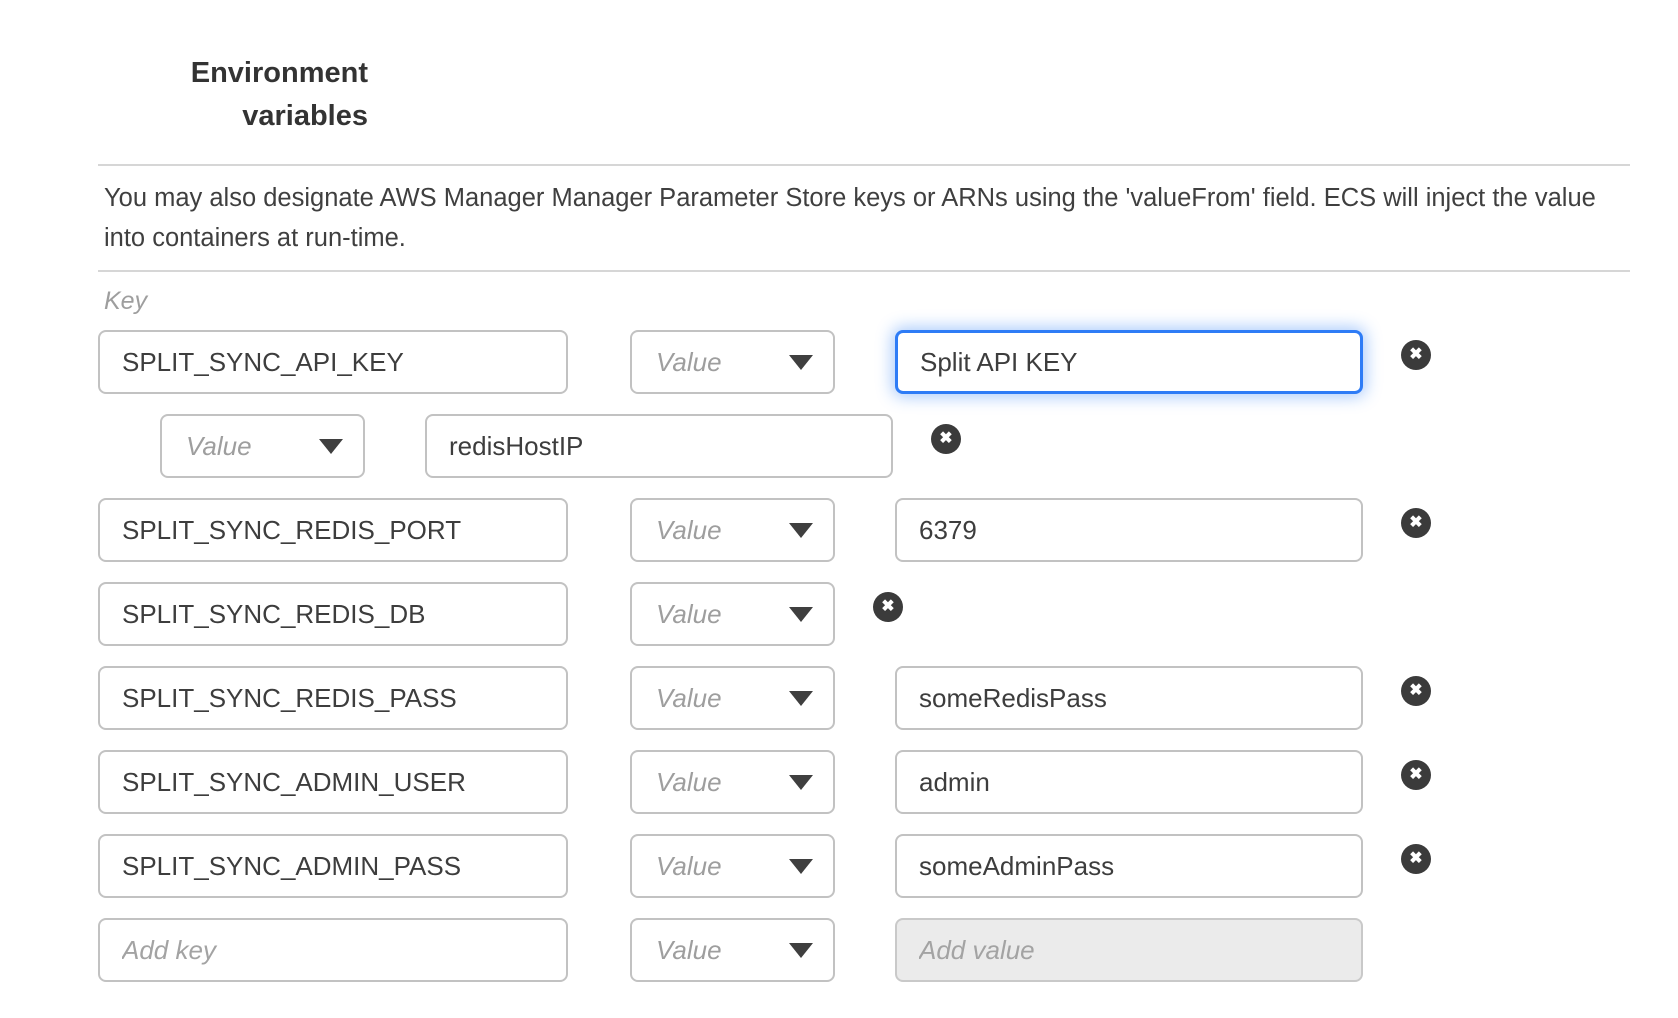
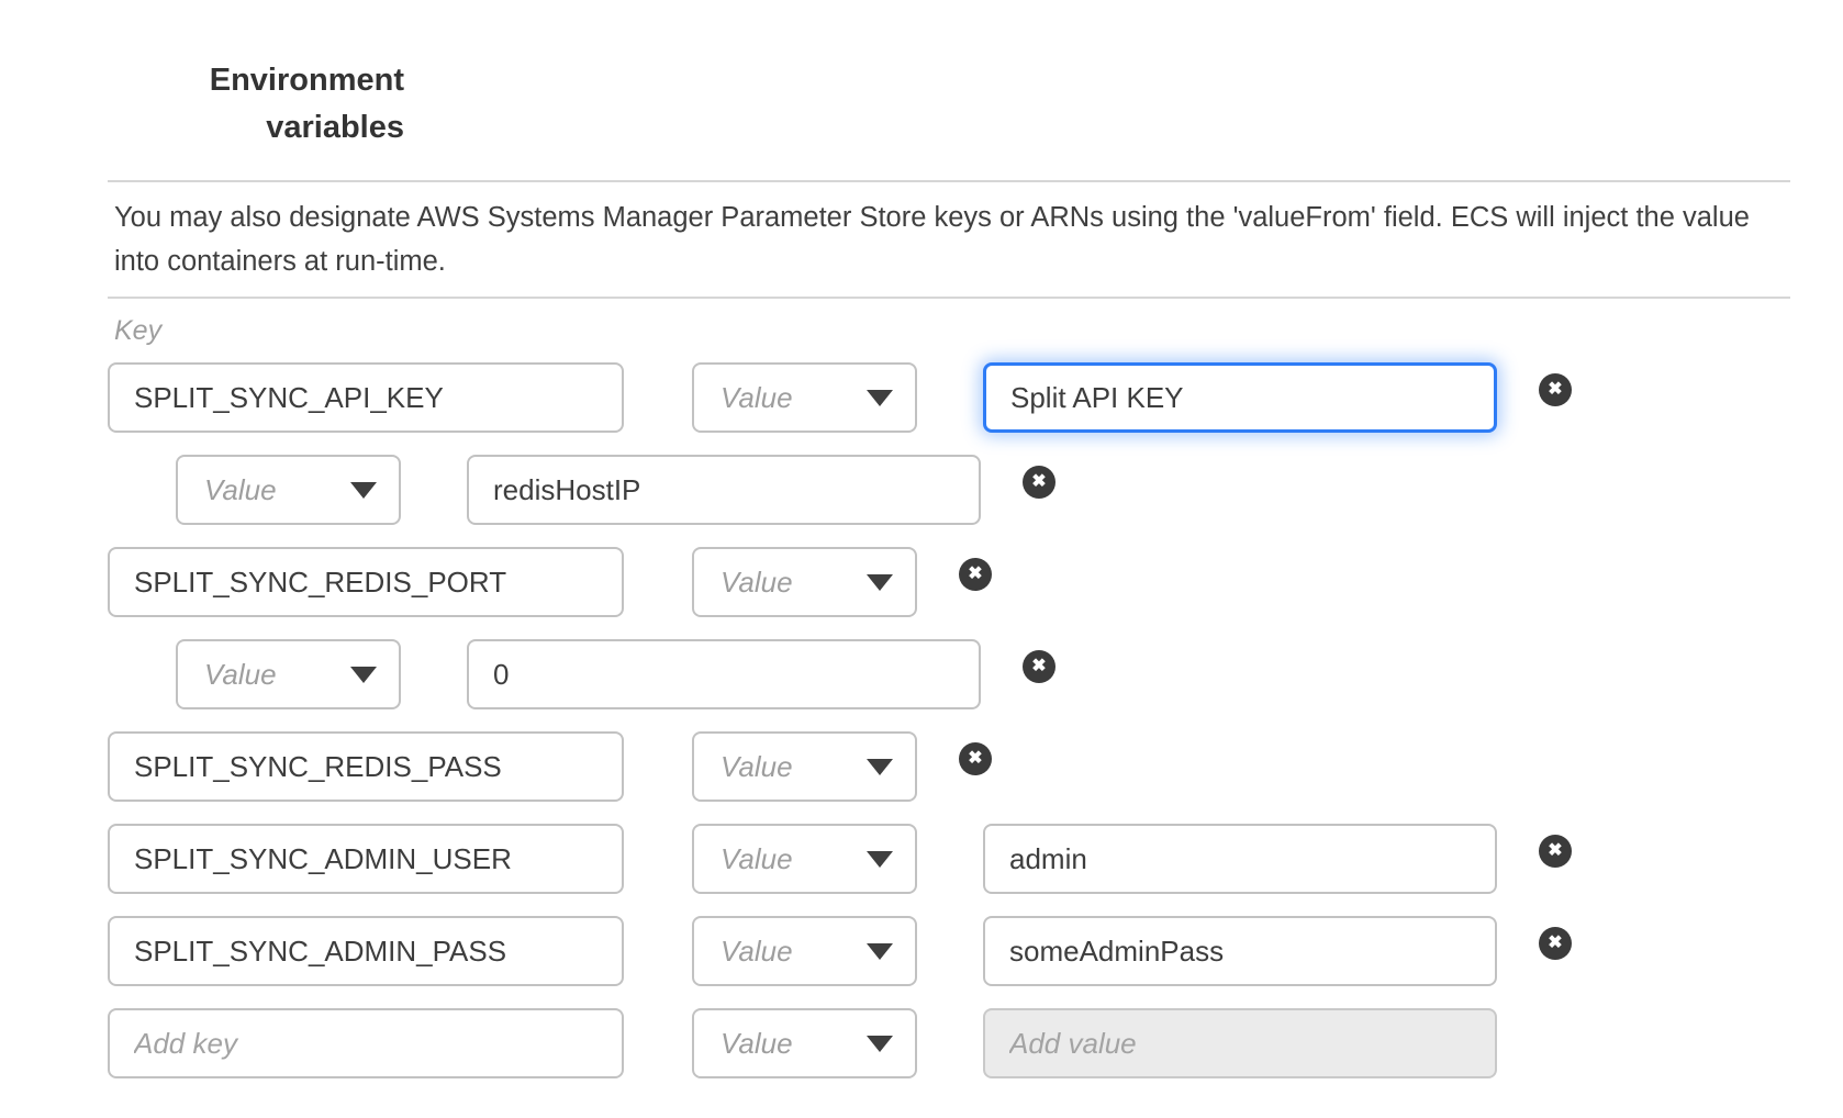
  Environment
  variables
- You may also designate AWS Manager Manager Parameter Store keys or ARNs using the 'valueFrom' field. ECS will inject the value into containers at run-time.
+ You may also designate AWS Systems Manager Parameter Store keys or ARNs using the 'valueFrom' field. ECS will inject the value into containers at run-time.
  Key
  SPLIT_SYNC_API_KEY
  Value
  Split API KEY
  ✖
  Value
  redisHostIP
  ✖
  SPLIT_SYNC_REDIS_PORT
  Value
- 6379
  ✖
- SPLIT_SYNC_REDIS_DB
  Value
+ 0
  ✖
  SPLIT_SYNC_REDIS_PASS
  Value
- someRedisPass
  ✖
  SPLIT_SYNC_ADMIN_USER
  Value
  admin
  ✖
  SPLIT_SYNC_ADMIN_PASS
  Value
  someAdminPass
  ✖
  Add key
  Value
  Add value
